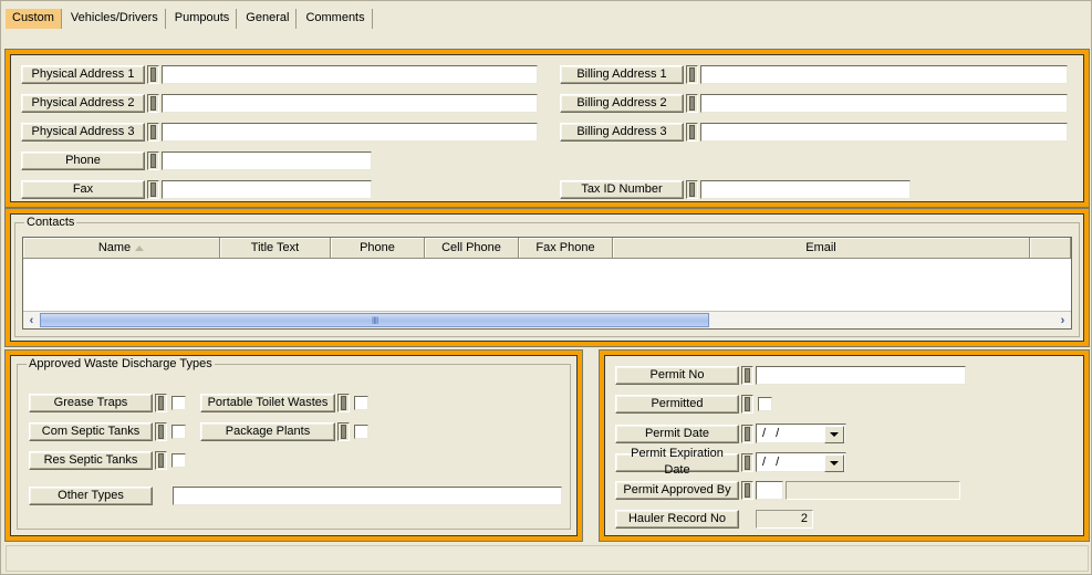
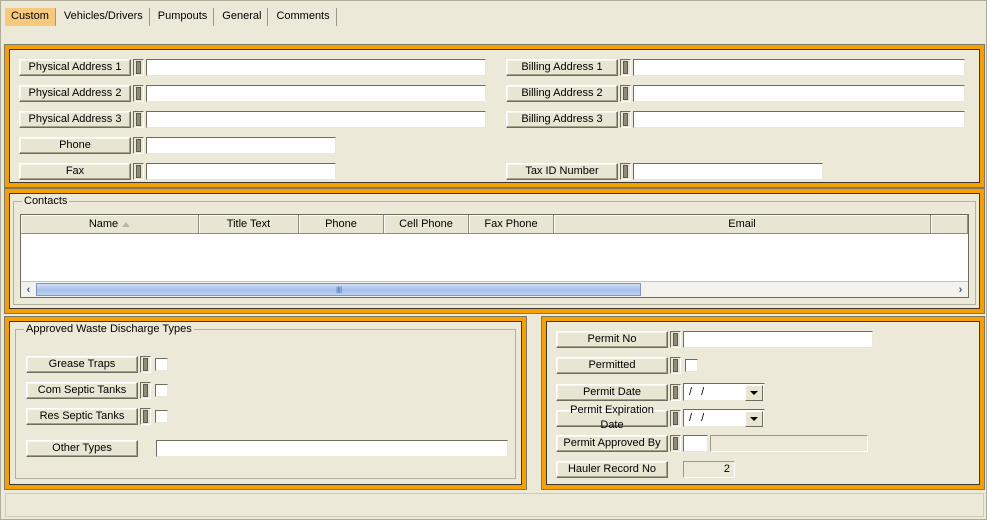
  Custom
  Vehicles/Drivers
  Pumpouts
  General
  Comments
  Physical Address 1
  Physical Address 2
  Physical Address 3
  Phone
  Fax
  Billing Address 1
  Billing Address 2
  Billing Address 3
  Tax ID Number
  Contacts
  Name
  Title Text
  Phone
  Cell Phone
  Fax Phone
  Email
  ‹
  ‖‖
  ›
  Approved Waste Discharge Types
  Grease Traps
  Com Septic Tanks
  Res Septic Tanks
- Portable Toilet Wastes
- Package Plants
  Other Types
  Permit No
  Permitted
  Permit Date
  / /
  Permit Expiration Date
  / /
  Permit Approved By
  Hauler Record No
  2
